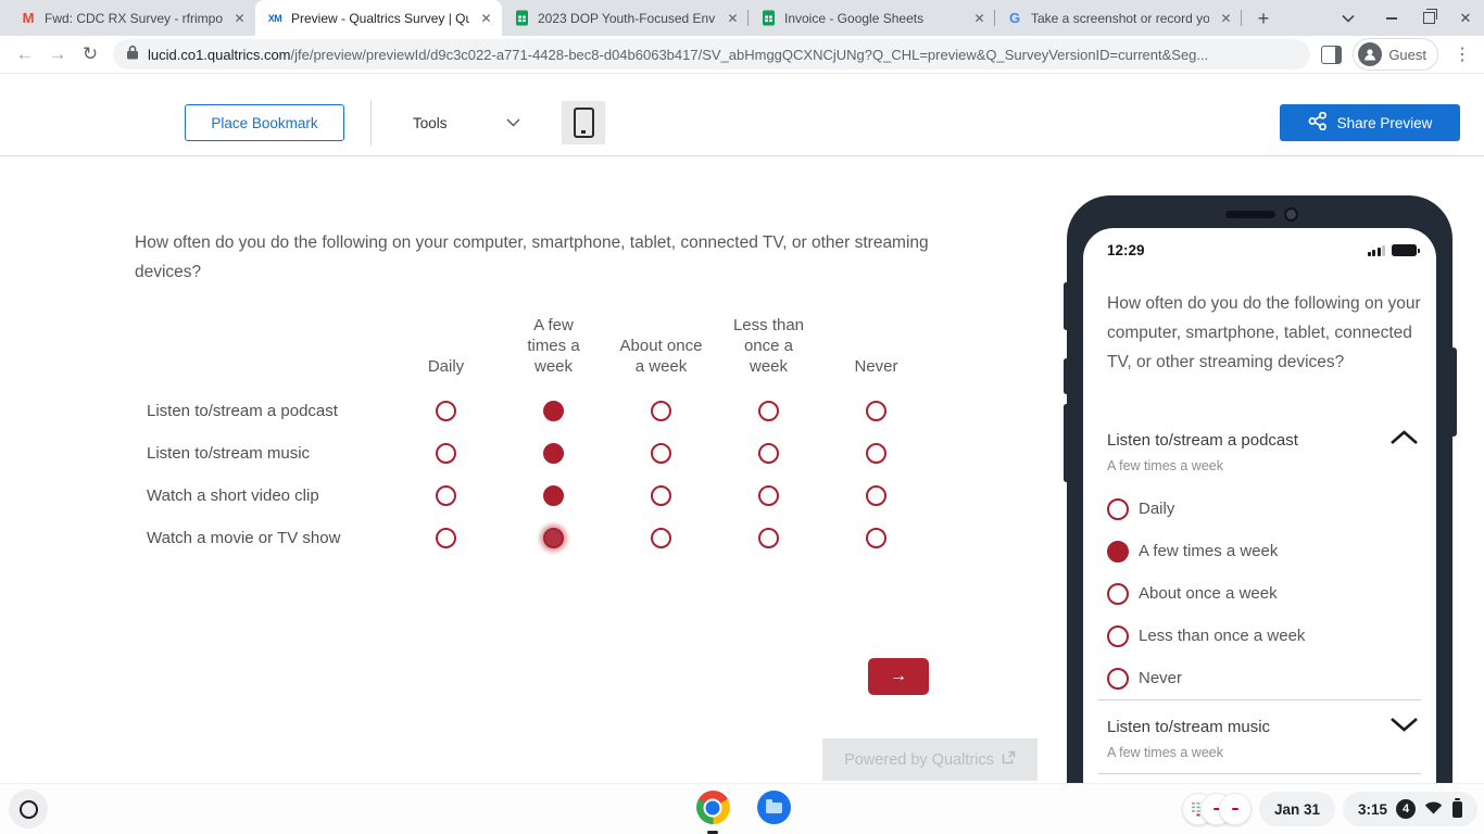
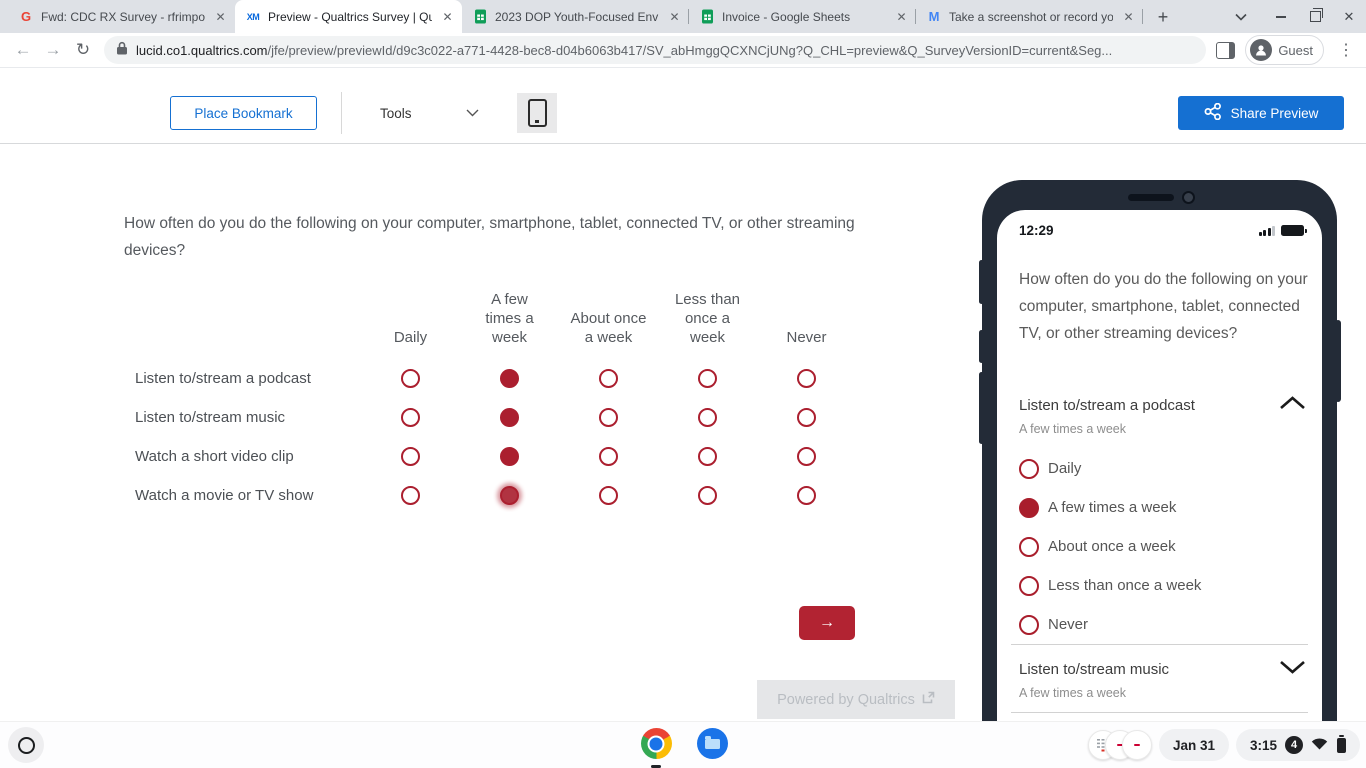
- M
+ G
  Fwd: CDC RX Survey - rfrimpo
  ✕
  XM
  Preview - Qualtrics Survey | Qu
  ✕
  2023 DOP Youth-Focused Env
  ✕
  Invoice - Google Sheets
  ✕
- G
+ M
  Take a screenshot or record yo
  ✕
  +
  ✕
  ←
  →
  ↻
  lucid.co1.qualtrics.com/jfe/preview/previewId/d9c3c022-a771-4428-bec8-d04b6063b417/SV_abHmggQCXNCjUNg?Q_CHL=preview&Q_SurveyVersionID=current&Seg...
  Guest
  ⋮
  Place Bookmark
  Tools
  Share Preview
  How often do you do the following on your computer, smartphone, tablet, connected TV, or other streaming devices?
  Daily
  A few times a week
  About once a week
  Less than once a week
  Never
  Listen to/stream a podcast
  Listen to/stream music
  Watch a short video clip
  Watch a movie or TV show
  →
  Powered by Qualtrics
  12:29
  How often do you do the following on your computer, smartphone, tablet, connected TV, or other streaming devices?
  Listen to/stream a podcast
  A few times a week
  Daily
  A few times a week
  About once a week
  Less than once a week
  Never
  Listen to/stream music
  A few times a week
  Jan 31
  3:15
  4
